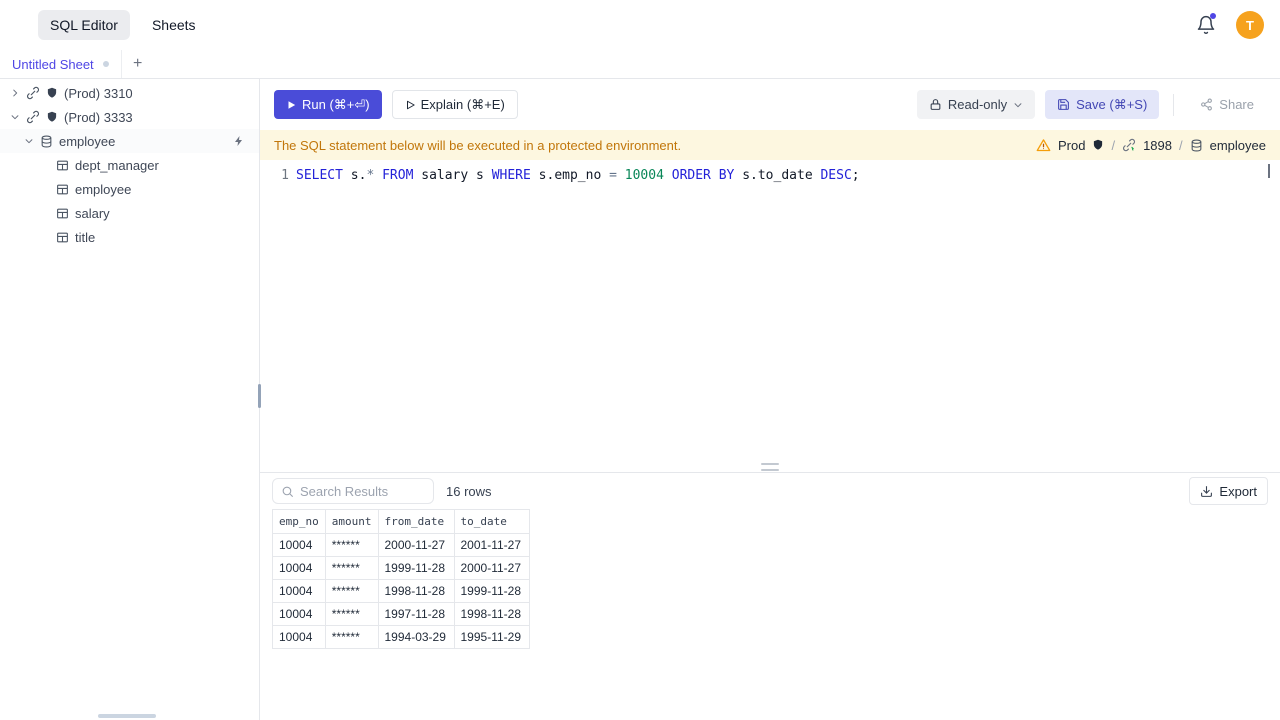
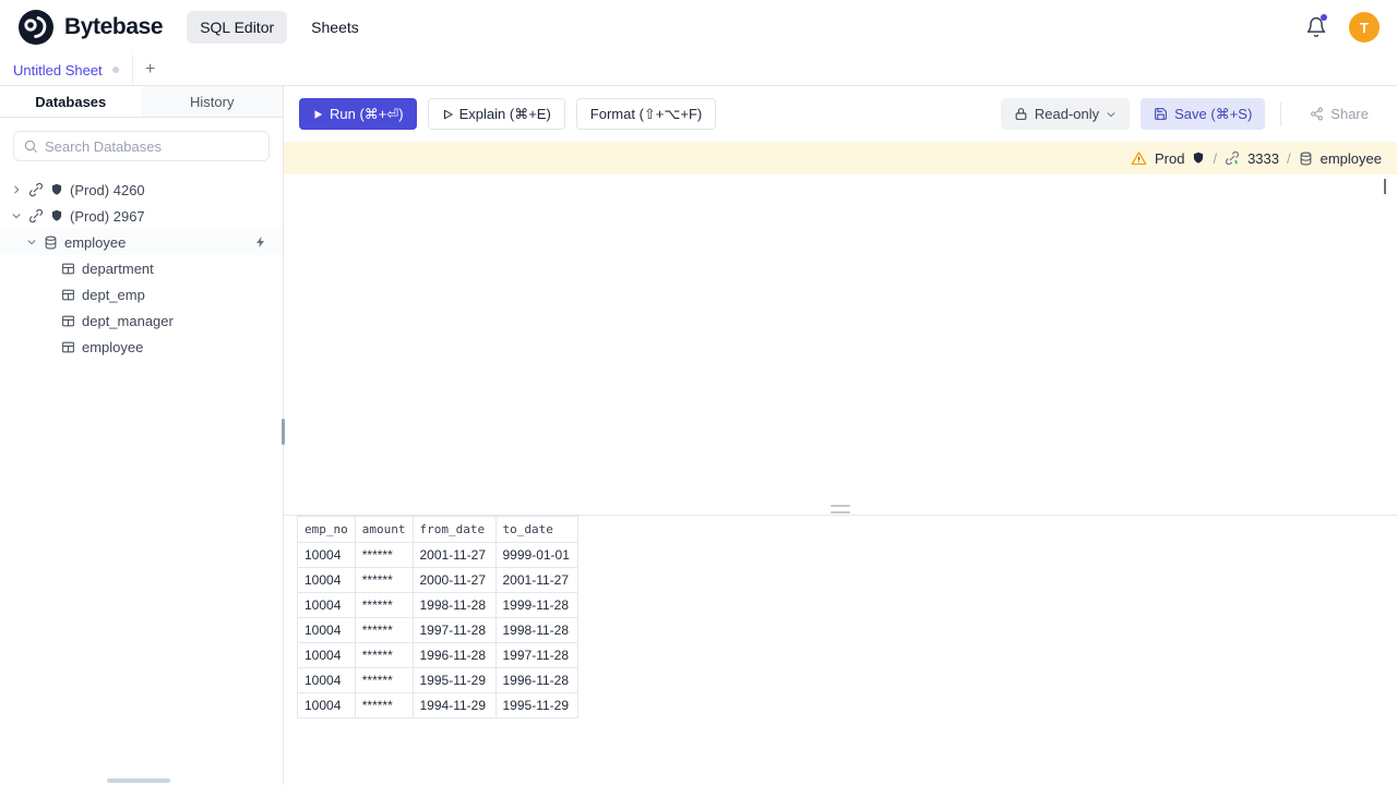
+ Bytebase
  SQL Editor
  Sheets
  T
  Untitled Sheet
  +
+ Databases
+ History
+ Search Databases
- (Prod) 3310
+ (Prod) 4260
- (Prod) 3333
+ (Prod) 2967
  employee
+ department
+ dept_emp
  dept_manager
  employee
- salary
- title
  Run (⌘+⏎)
  Explain (⌘+E)
+ Format (⇧+⌥+F)
  Read-only
  Save (⌘+S)
  Share
- The SQL statement below will be executed in a protected environment.
  Prod
  /
- 1898
+ 3333
  /
  employee
- 1
- SELECT s.* FROM salary s WHERE s.emp_no = 10004 ORDER BY s.to_date DESC;
- Search Results
- 16 rows
- Export
  emp_no	amount	from_date	to_date
+ 10004	******	2001-11-27	9999-01-01
  10004	******	2000-11-27	2001-11-27
- 10004	******	1999-11-28	2000-11-27
  10004	******	1998-11-28	1999-11-28
  10004	******	1997-11-28	1998-11-28
+ 10004	******	1996-11-28	1997-11-28
+ 10004	******	1995-11-29	1996-11-28
- 10004	******	1994-03-29	1995-11-29
+ 10004	******	1994-11-29	1995-11-29
